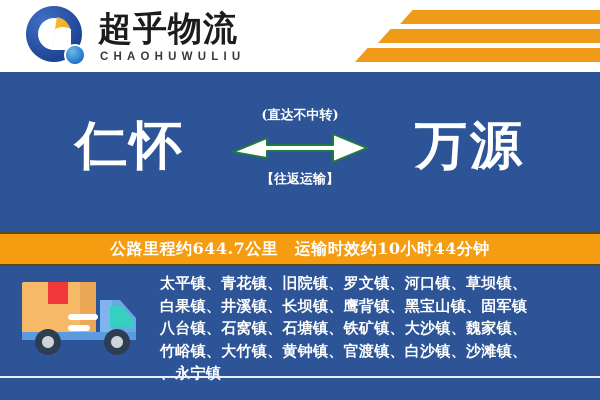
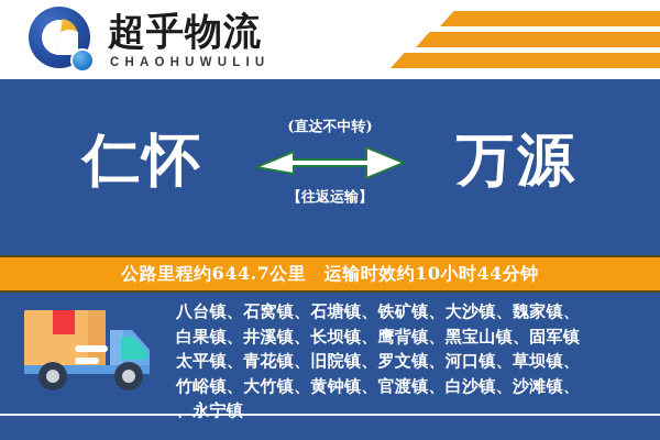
  超乎物流
  CHAOHUWULIU
  仁怀
  (直达不中转)
  【往返运输】
  万源
  公路里程约644.7公里 运输时效约10小时44分钟
- 太平镇、青花镇、旧院镇、罗文镇、河口镇、草坝镇、
+ 八台镇、石窝镇、石塘镇、铁矿镇、大沙镇、魏家镇、
  白果镇、井溪镇、长坝镇、鹰背镇、黑宝山镇、固军镇
- 八台镇、石窝镇、石塘镇、铁矿镇、大沙镇、魏家镇、
+ 太平镇、青花镇、旧院镇、罗文镇、河口镇、草坝镇、
  竹峪镇、大竹镇、黄钟镇、官渡镇、白沙镇、沙滩镇、
  、永宁镇
